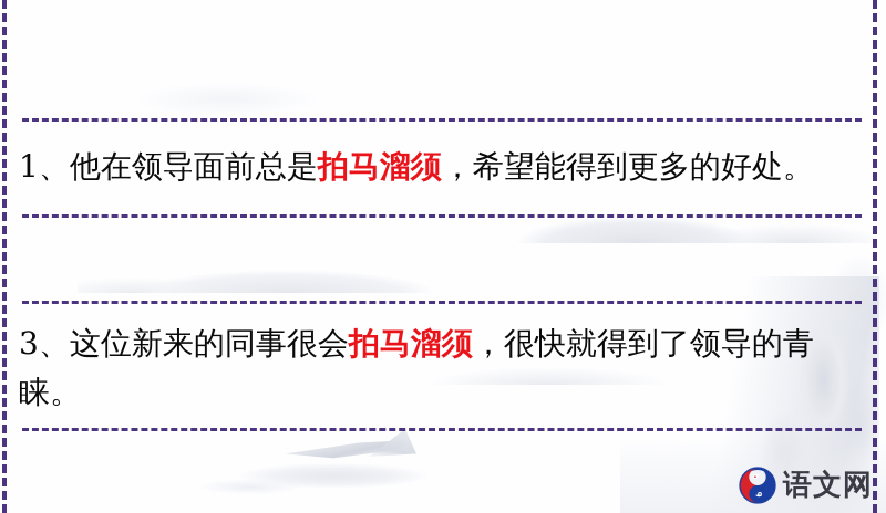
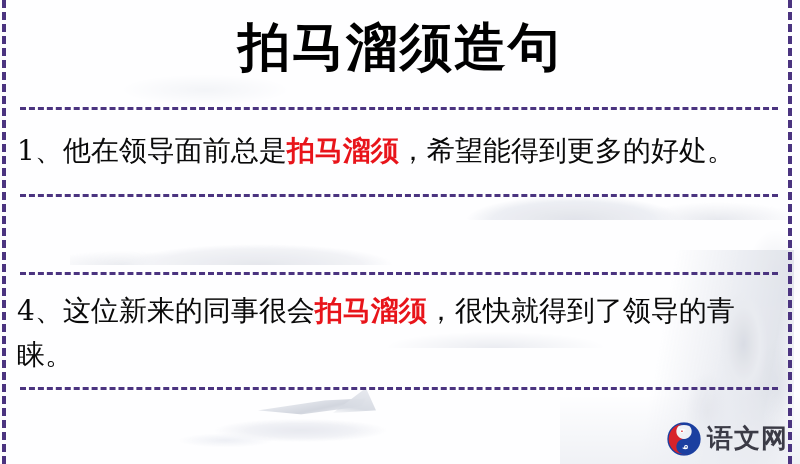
+ 拍马溜须造句
  1、他在领导面前总是拍马溜须，希望能得到更多的好处。
- 3、这位新来的同事很会拍马溜须，很快就得到了领导的青睐。
+ 4、这位新来的同事很会拍马溜须，很快就得到了领导的青睐。
  语文网
